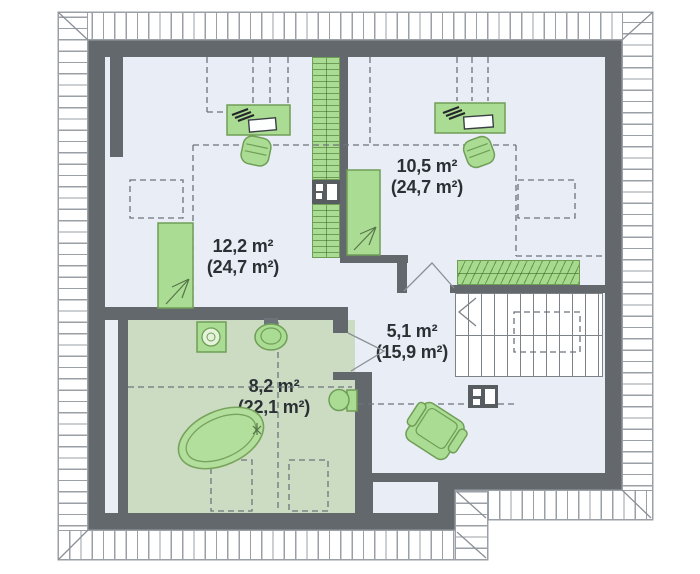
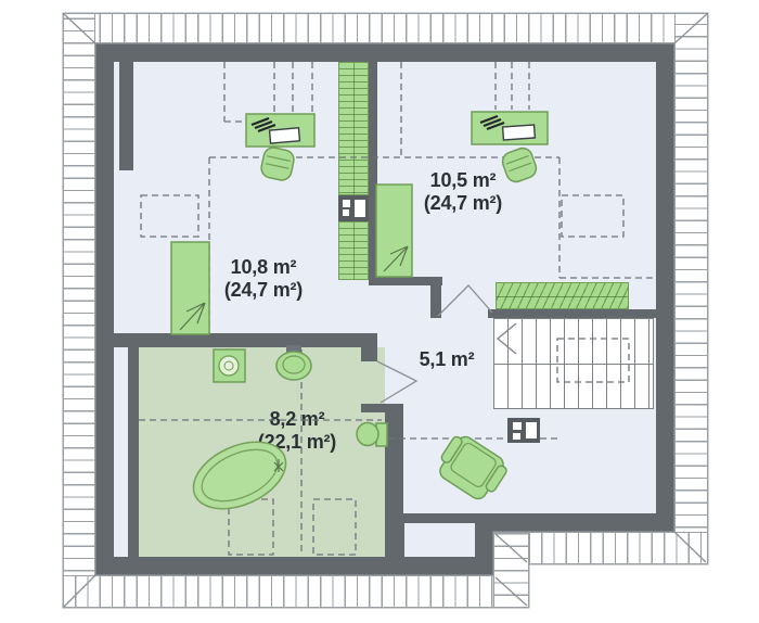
- 12,2 m²
+ 10,8 m²
  (24,7 m²)
  10,5 m²
  (24,7 m²)
  5,1 m²
- (15,9 m²)
  8,2 m²
  22,1 m²)
